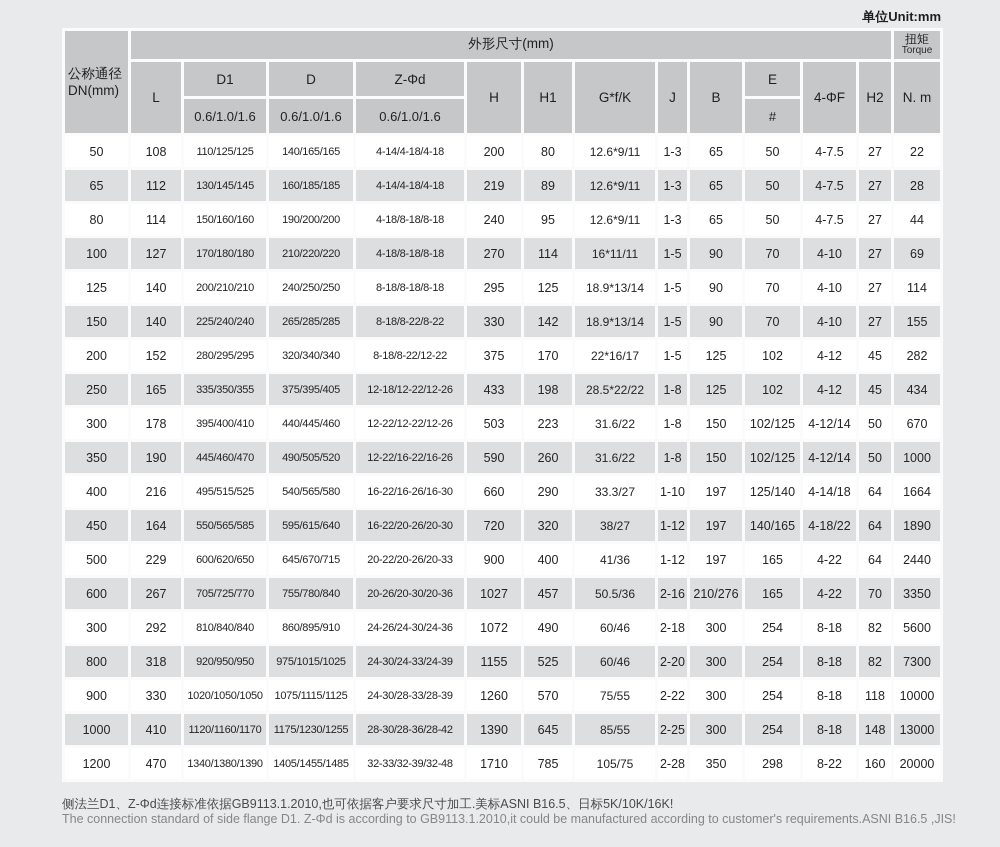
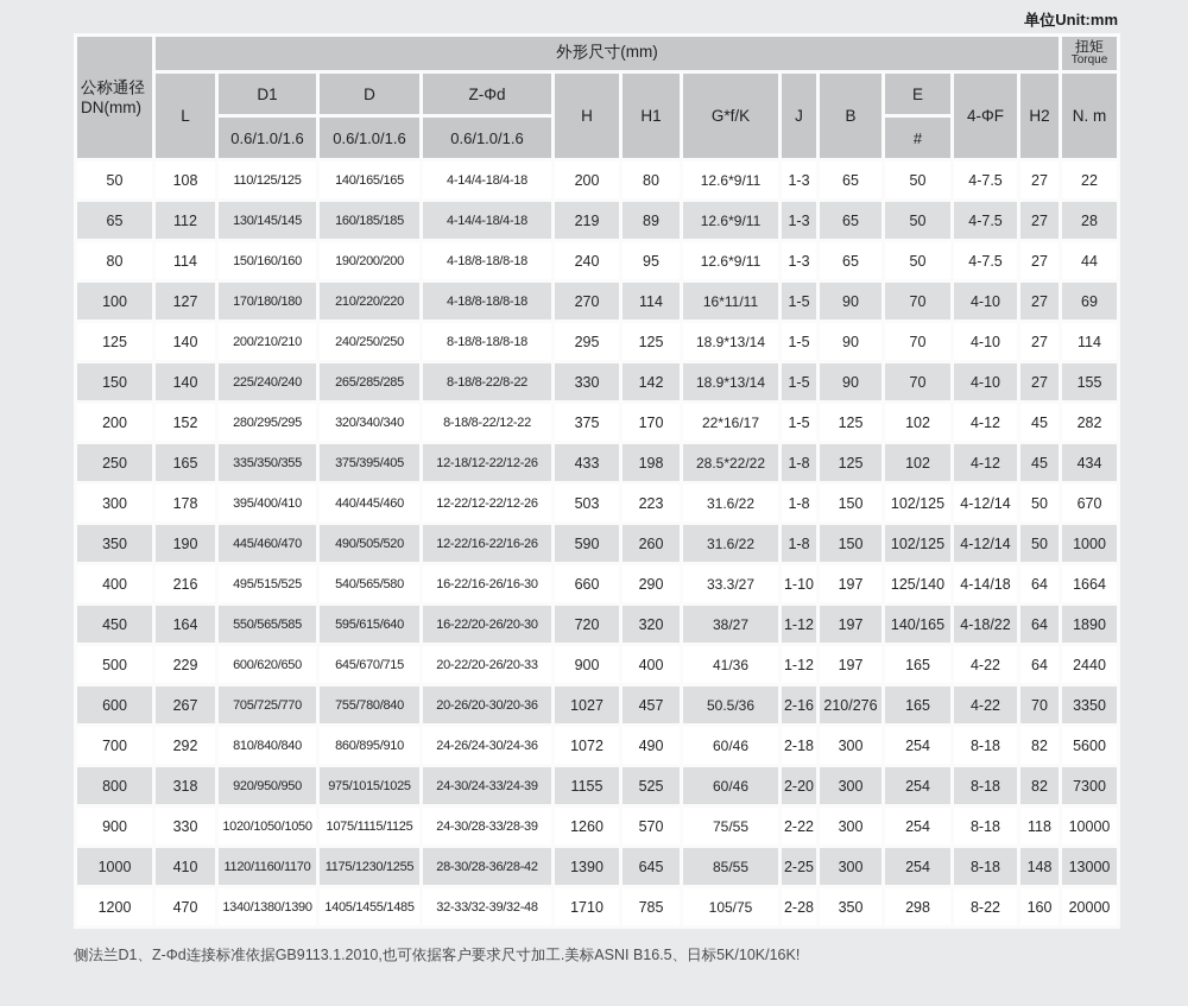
  单位Unit:mm
  公称通径 DN(mm)	外形尺寸(mm)	扭矩 Torque
  L	D1	D	Z-Φd	H	H1	G*f/K	J	B	E	4-ΦF	H2	N. m
  0.6/1.0/1.6	0.6/1.0/1.6	0.6/1.0/1.6	#
  50	108	110/125/125	140/165/165	4-14/4-18/4-18	200	80	12.6*9/11	1-3	65	50	4-7.5	27	22
  65	112	130/145/145	160/185/185	4-14/4-18/4-18	219	89	12.6*9/11	1-3	65	50	4-7.5	27	28
  80	114	150/160/160	190/200/200	4-18/8-18/8-18	240	95	12.6*9/11	1-3	65	50	4-7.5	27	44
  100	127	170/180/180	210/220/220	4-18/8-18/8-18	270	114	16*11/11	1-5	90	70	4-10	27	69
  125	140	200/210/210	240/250/250	8-18/8-18/8-18	295	125	18.9*13/14	1-5	90	70	4-10	27	114
  150	140	225/240/240	265/285/285	8-18/8-22/8-22	330	142	18.9*13/14	1-5	90	70	4-10	27	155
  200	152	280/295/295	320/340/340	8-18/8-22/12-22	375	170	22*16/17	1-5	125	102	4-12	45	282
  250	165	335/350/355	375/395/405	12-18/12-22/12-26	433	198	28.5*22/22	1-8	125	102	4-12	45	434
  300	178	395/400/410	440/445/460	12-22/12-22/12-26	503	223	31.6/22	1-8	150	102/125	4-12/14	50	670
  350	190	445/460/470	490/505/520	12-22/16-22/16-26	590	260	31.6/22	1-8	150	102/125	4-12/14	50	1000
  400	216	495/515/525	540/565/580	16-22/16-26/16-30	660	290	33.3/27	1-10	197	125/140	4-14/18	64	1664
  450	164	550/565/585	595/615/640	16-22/20-26/20-30	720	320	38/27	1-12	197	140/165	4-18/22	64	1890
  500	229	600/620/650	645/670/715	20-22/20-26/20-33	900	400	41/36	1-12	197	165	4-22	64	2440
  600	267	705/725/770	755/780/840	20-26/20-30/20-36	1027	457	50.5/36	2-16	210/276	165	4-22	70	3350
- 300	292	810/840/840	860/895/910	24-26/24-30/24-36	1072	490	60/46	2-18	300	254	8-18	82	5600
+ 700	292	810/840/840	860/895/910	24-26/24-30/24-36	1072	490	60/46	2-18	300	254	8-18	82	5600
  800	318	920/950/950	975/1015/1025	24-30/24-33/24-39	1155	525	60/46	2-20	300	254	8-18	82	7300
  900	330	1020/1050/1050	1075/1115/1125	24-30/28-33/28-39	1260	570	75/55	2-22	300	254	8-18	118	10000
  1000	410	1120/1160/1170	1175/1230/1255	28-30/28-36/28-42	1390	645	85/55	2-25	300	254	8-18	148	13000
  1200	470	1340/1380/1390	1405/1455/1485	32-33/32-39/32-48	1710	785	105/75	2-28	350	298	8-22	160	20000
  侧法兰D1、Z-Φd连接标准依据GB9113.1.2010,也可依据客户要求尺寸加工.美标ASNI B16.5、日标5K/10K/16K!
- The connection standard of side flange D1. Z-Φd is according to GB9113.1.2010,it could be manufactured according to customer's requirements.ASNI B16.5 ,JIS!
